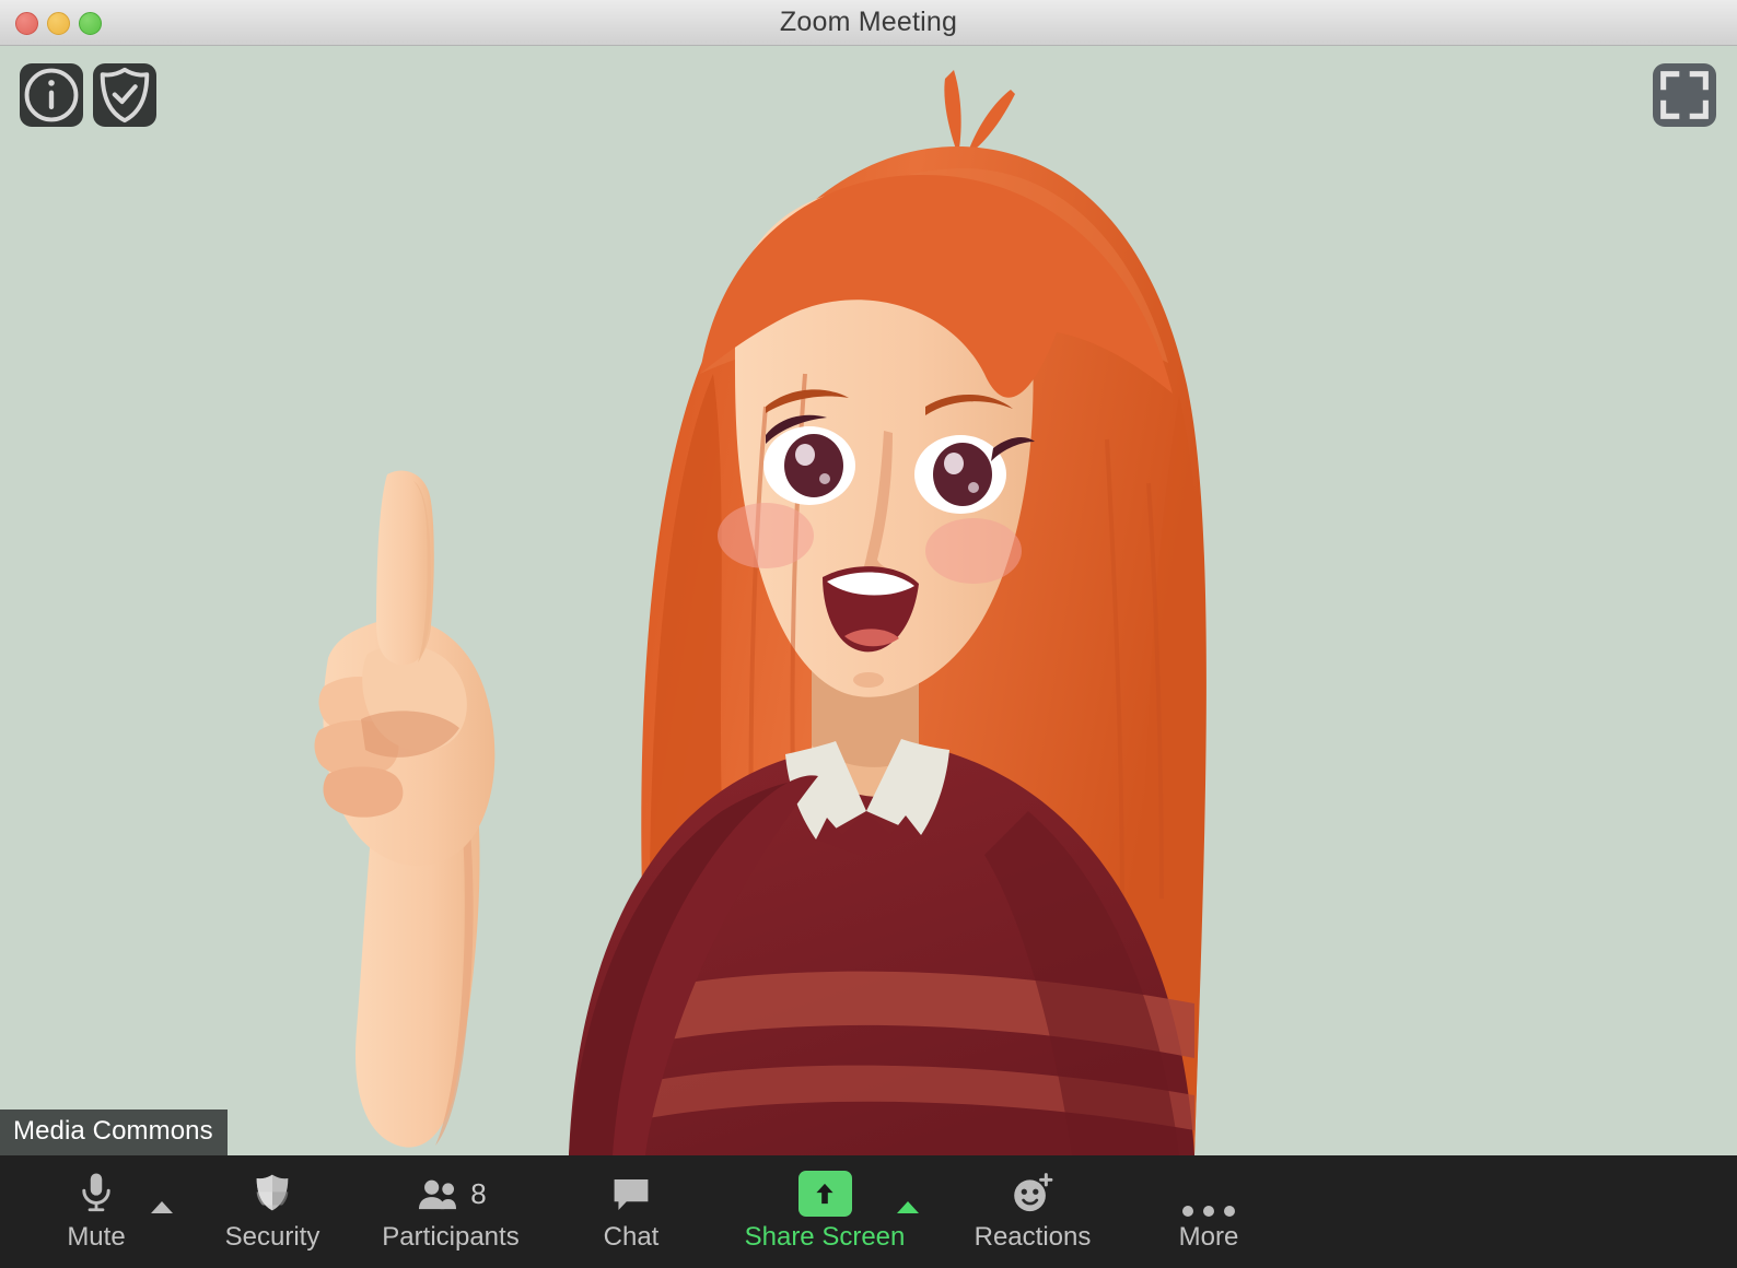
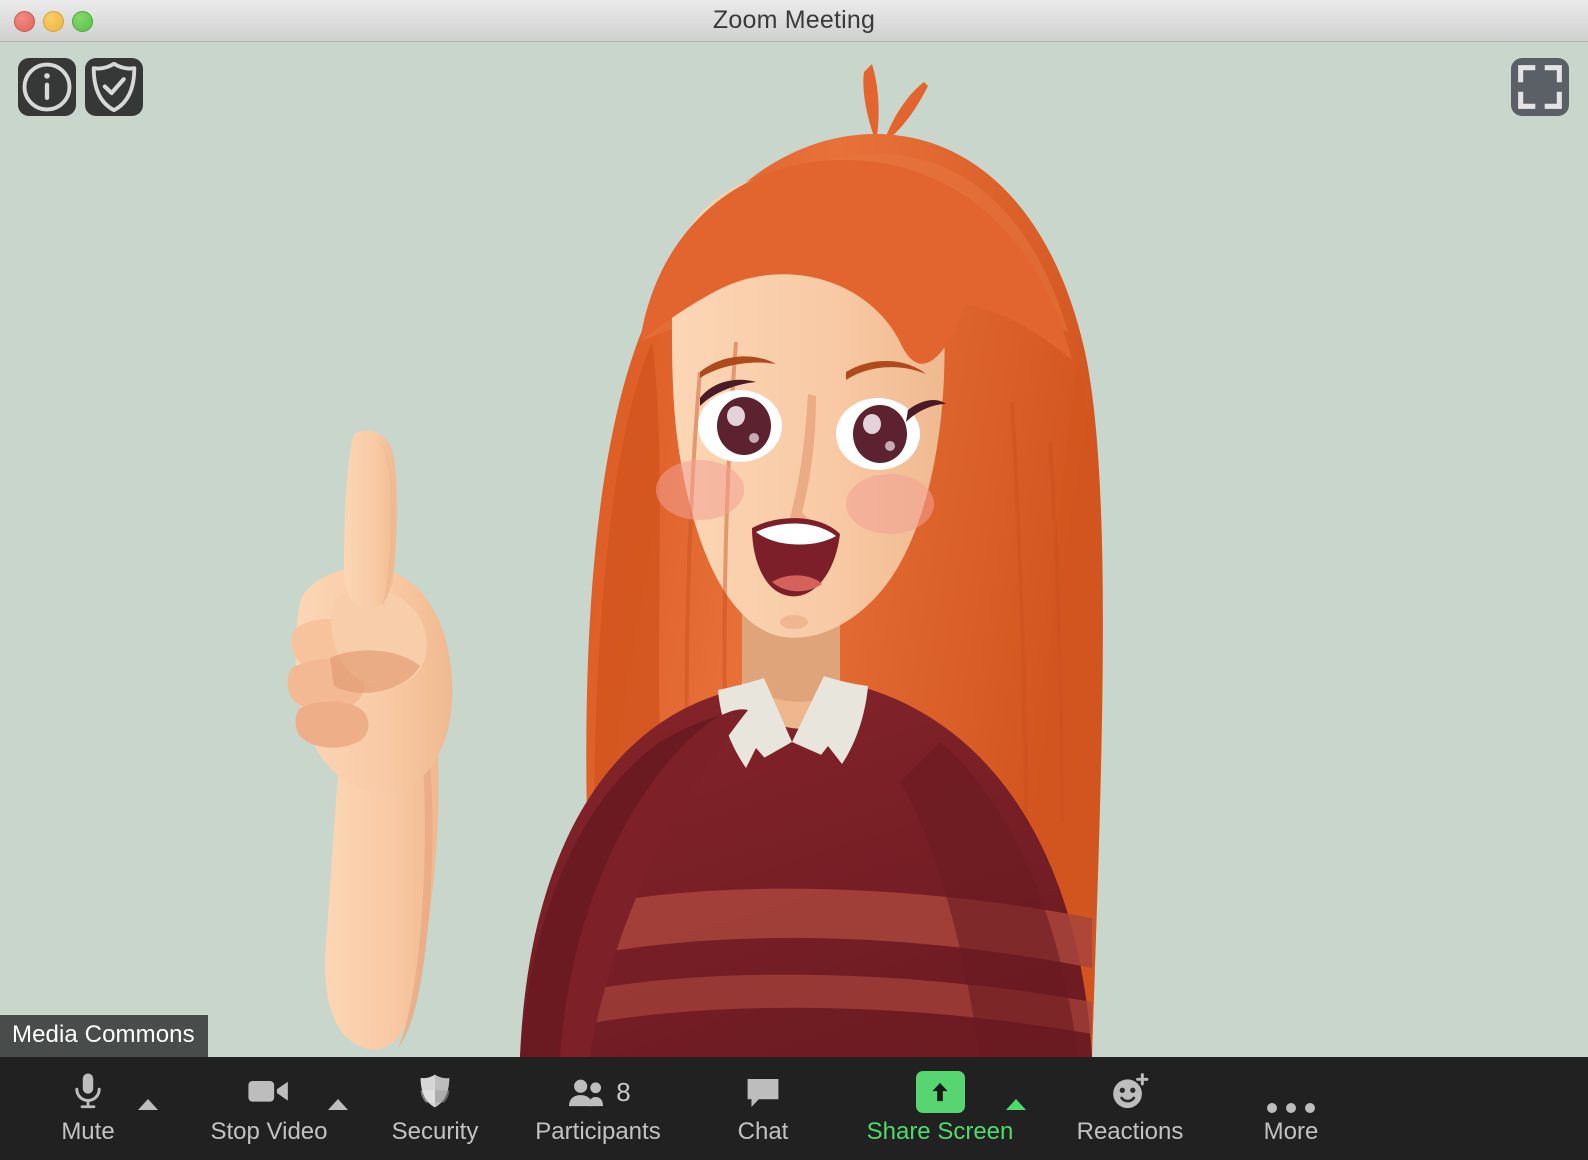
  Zoom Meeting
  Media Commons
  Mute
+ Stop Video
  Security
  8
  Participants
  Chat
  Share Screen
  Reactions
  More
